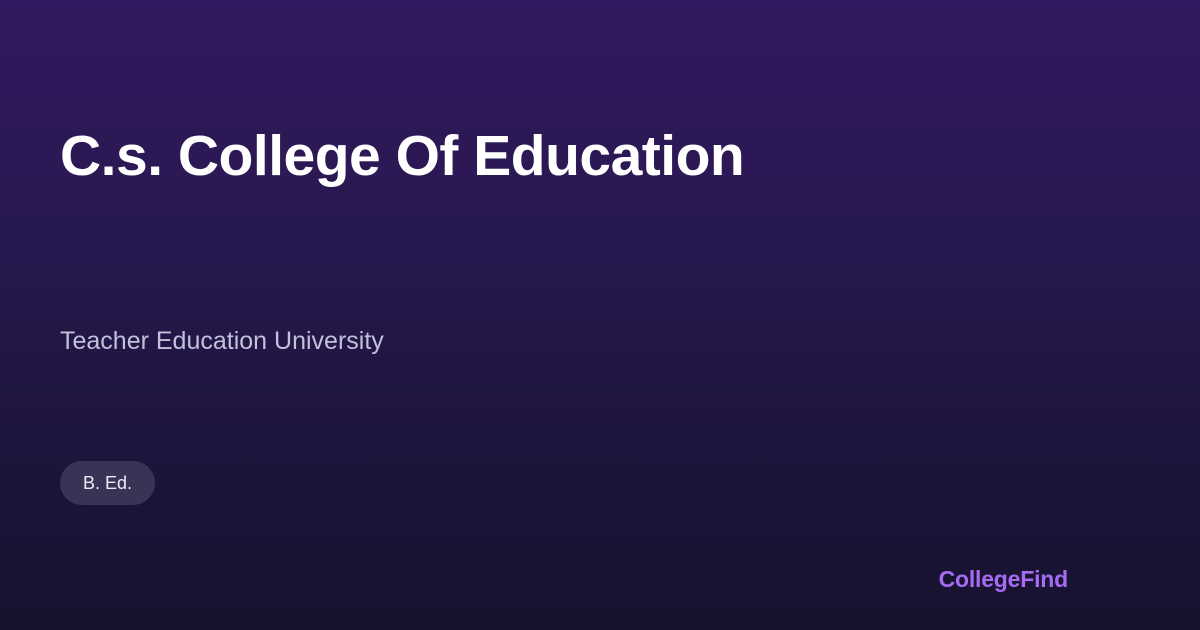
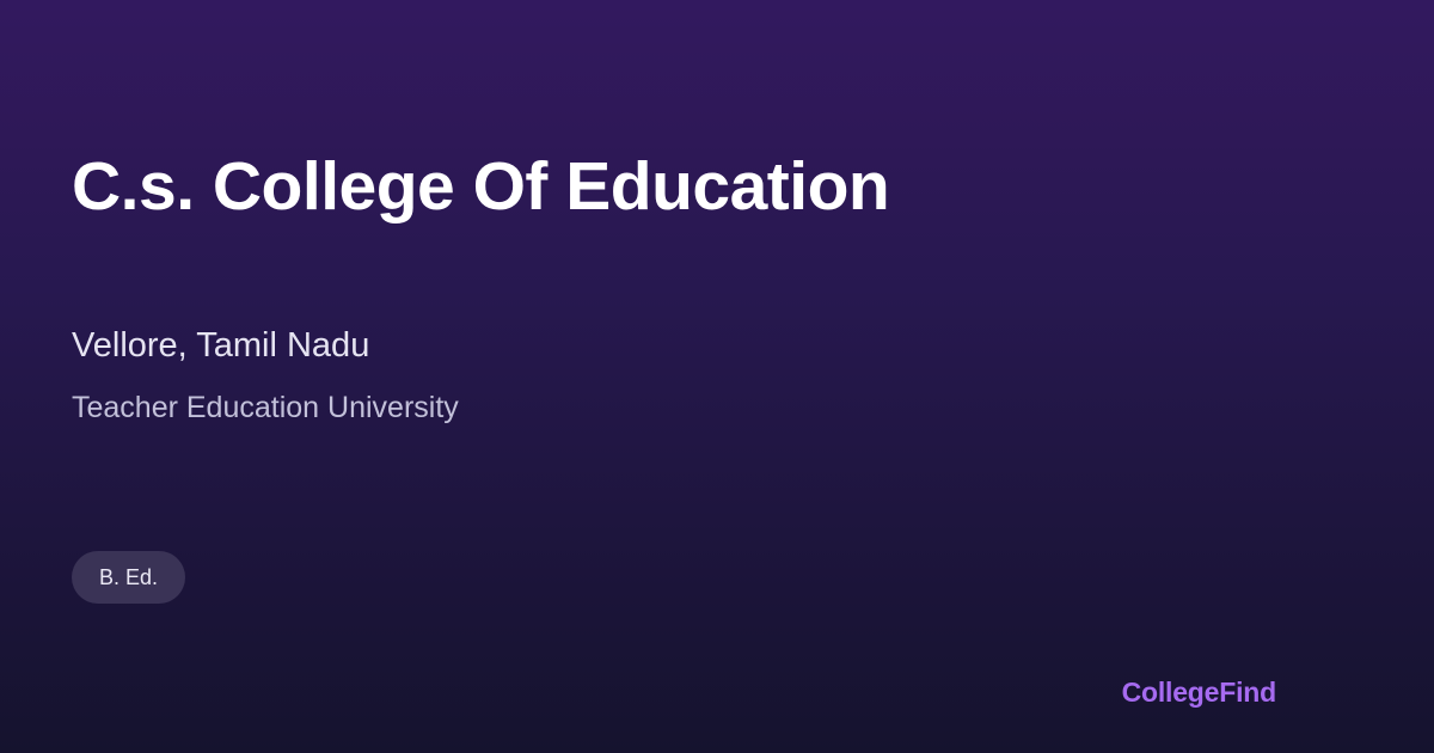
  C.s. College Of Education
+ Vellore, Tamil Nadu
  Teacher Education University
  B. Ed.
  CollegeFind
